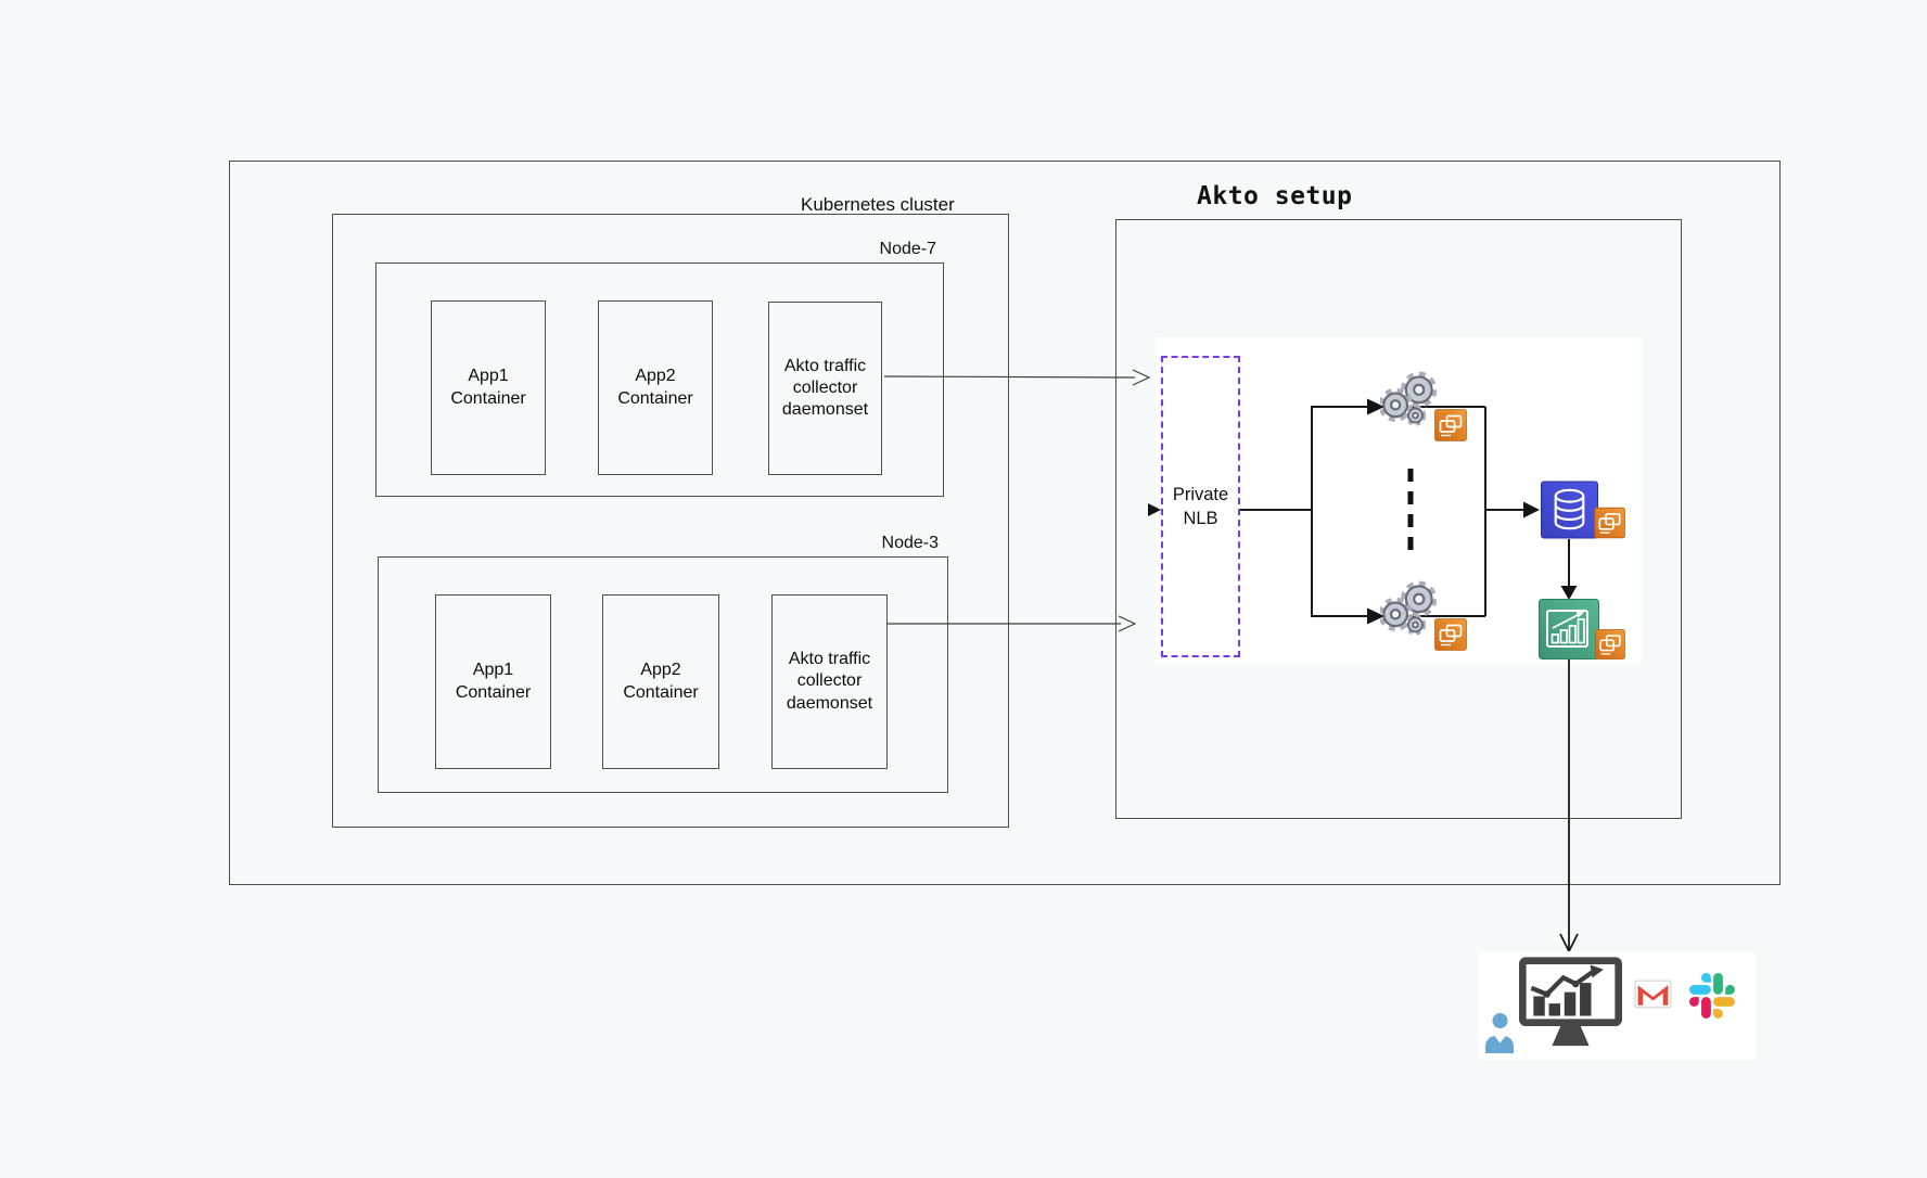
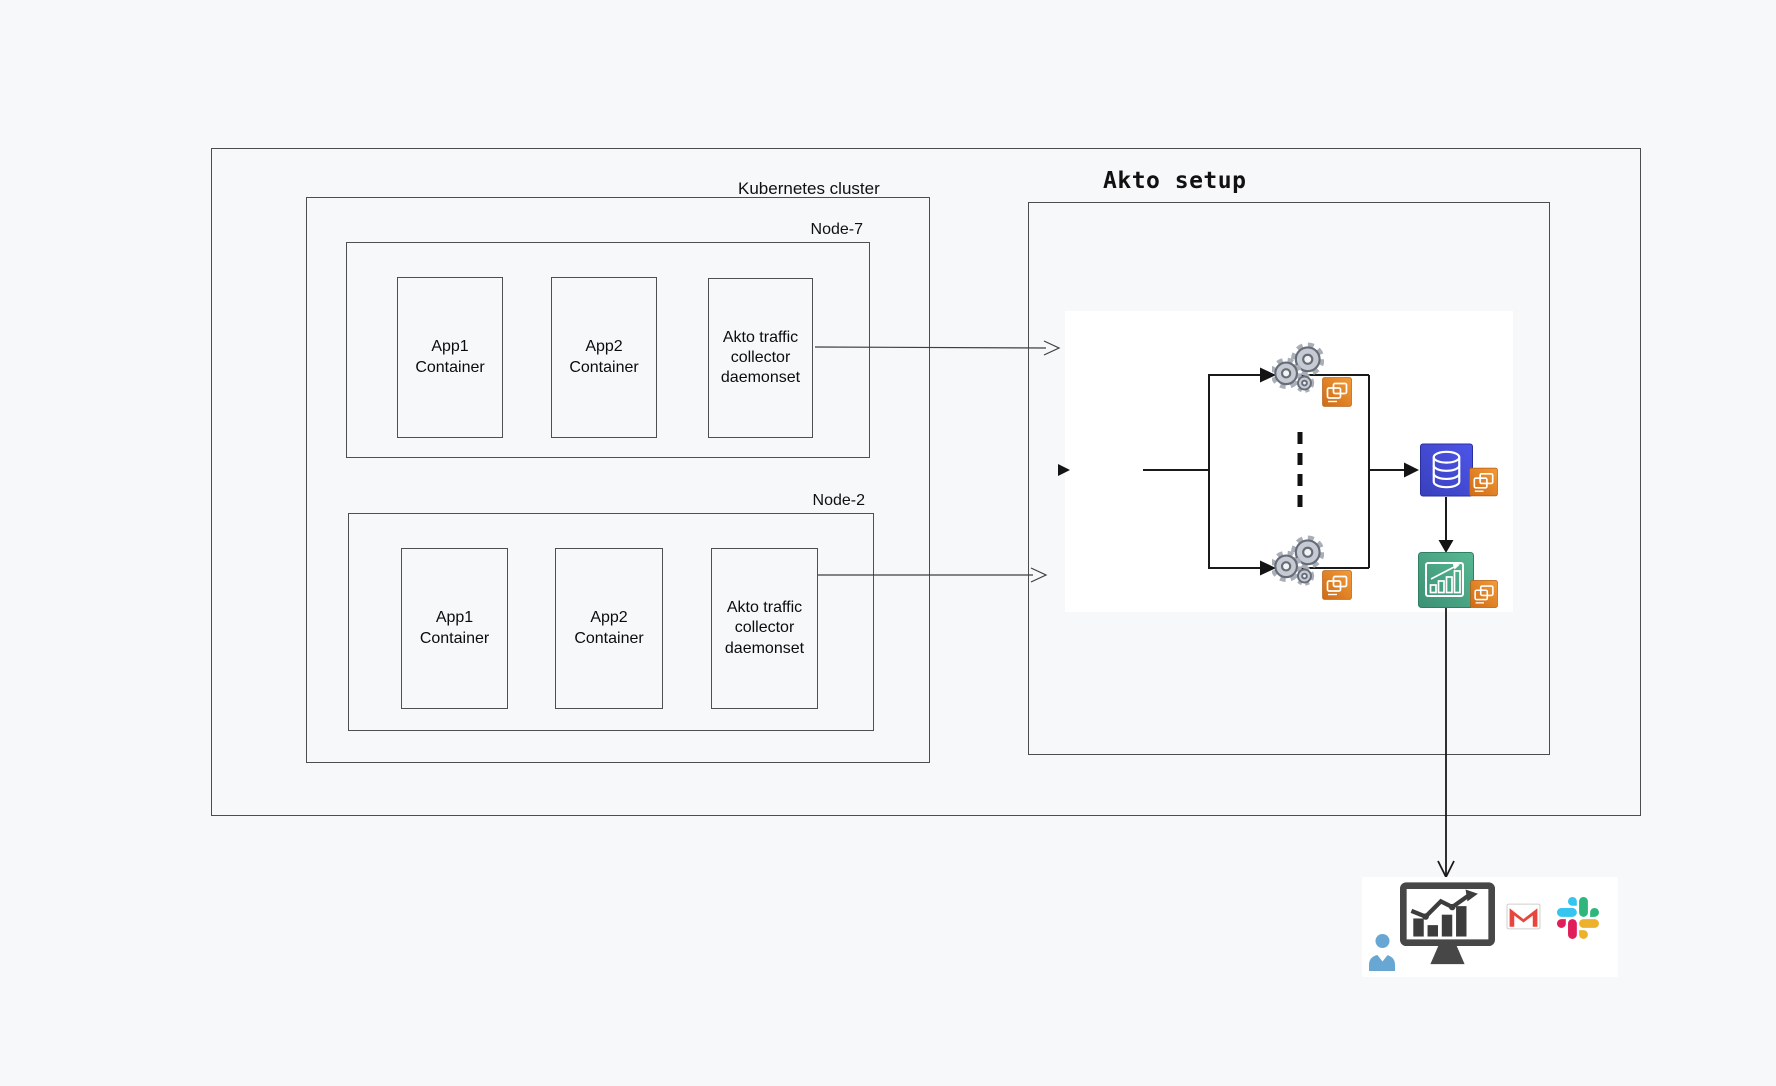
  Kubernetes cluster
  Node-7
  App1
  Container
  App2
  Container
  Akto traffic
  collector
  daemonset
- Node-3
+ Node-2
  App1
  Container
  App2
  Container
  Akto traffic
  collector
  daemonset
  Akto setup
- Private
- NLB
